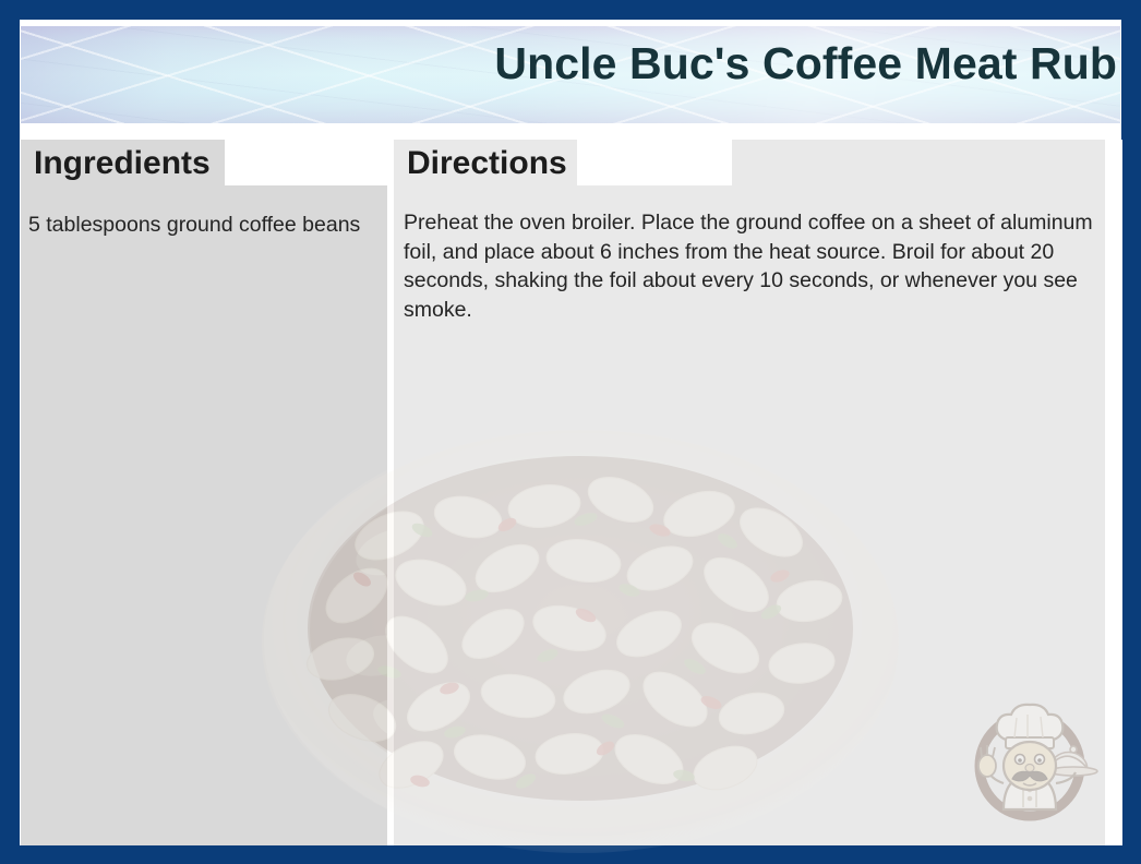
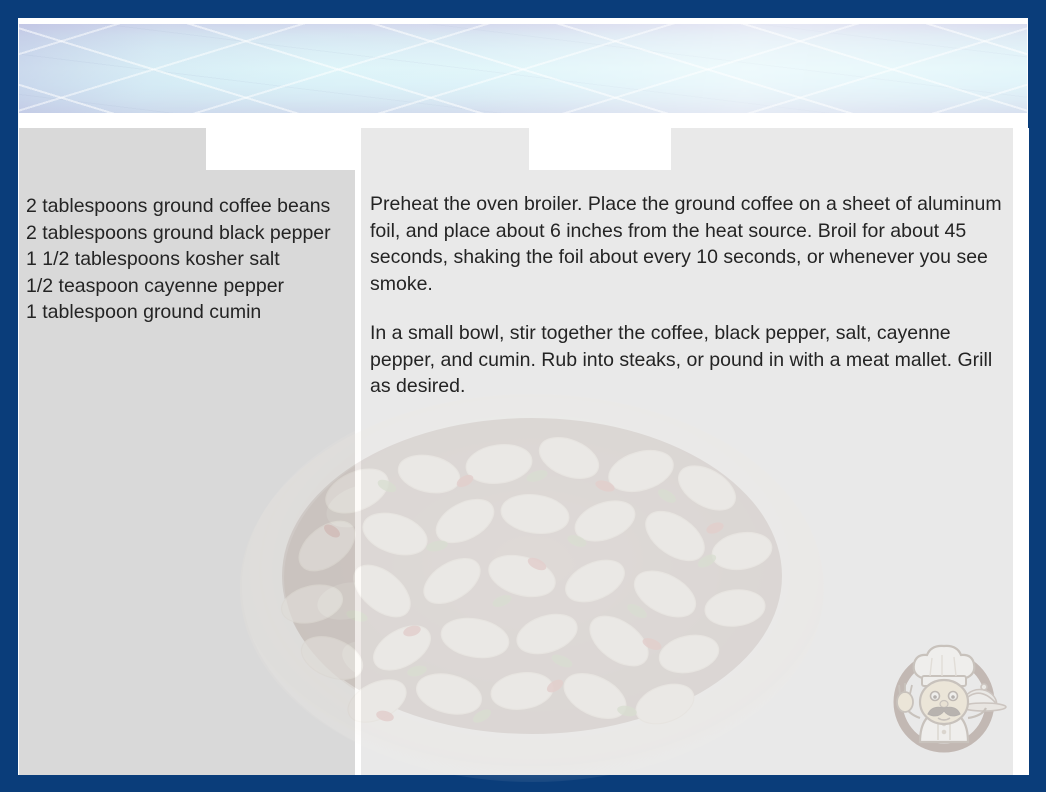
- Uncle Buc's Coffee Meat Rub
- Ingredients
- Directions
- 5 tablespoons ground coffee beans
+ 2 tablespoons ground coffee beans
+ 2 tablespoons ground black pepper
+ 1 1/2 tablespoons kosher salt
+ 1/2 teaspoon cayenne pepper
+ 1 tablespoon ground cumin
- Preheat the oven broiler. Place the ground coffee on a sheet of aluminum foil, and place about 6 inches from the heat source. Broil for about 20 seconds, shaking the foil about every 10 seconds, or whenever you see smoke.
+ Preheat the oven broiler. Place the ground coffee on a sheet of aluminum foil, and place about 6 inches from the heat source. Broil for about 45 seconds, shaking the foil about every 10 seconds, or whenever you see smoke.
+ In a small bowl, stir together the coffee, black pepper, salt, cayenne pepper, and cumin. Rub into steaks, or pound in with a meat mallet. Grill as desired.
